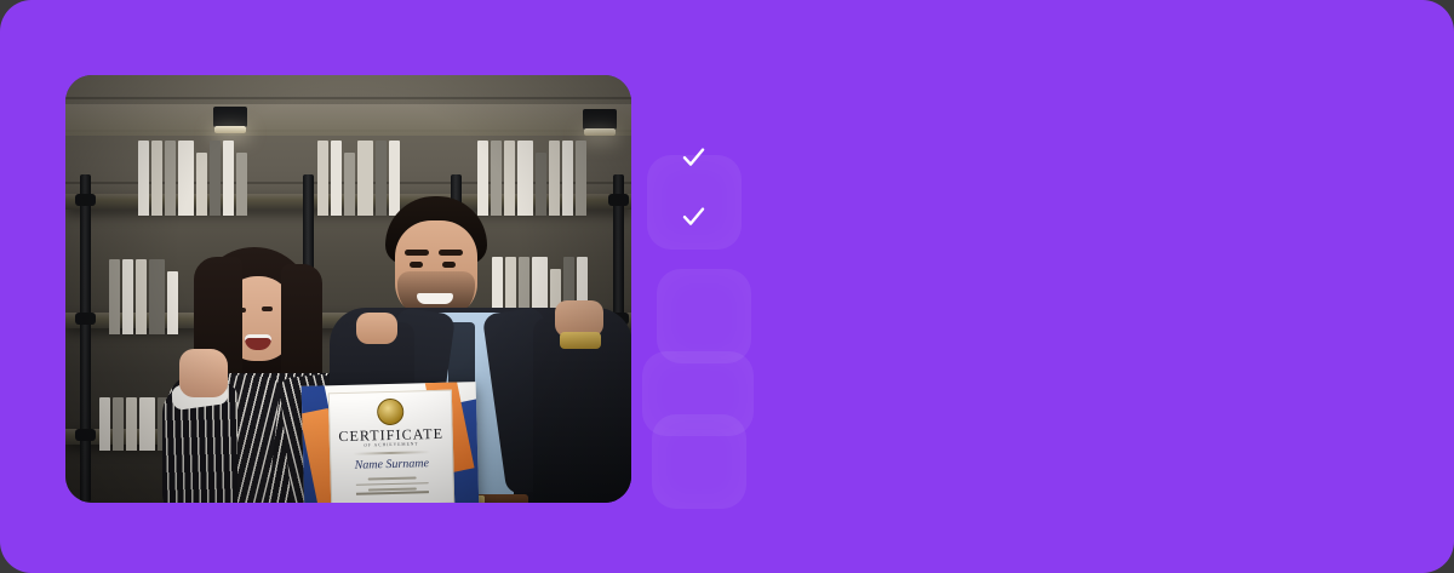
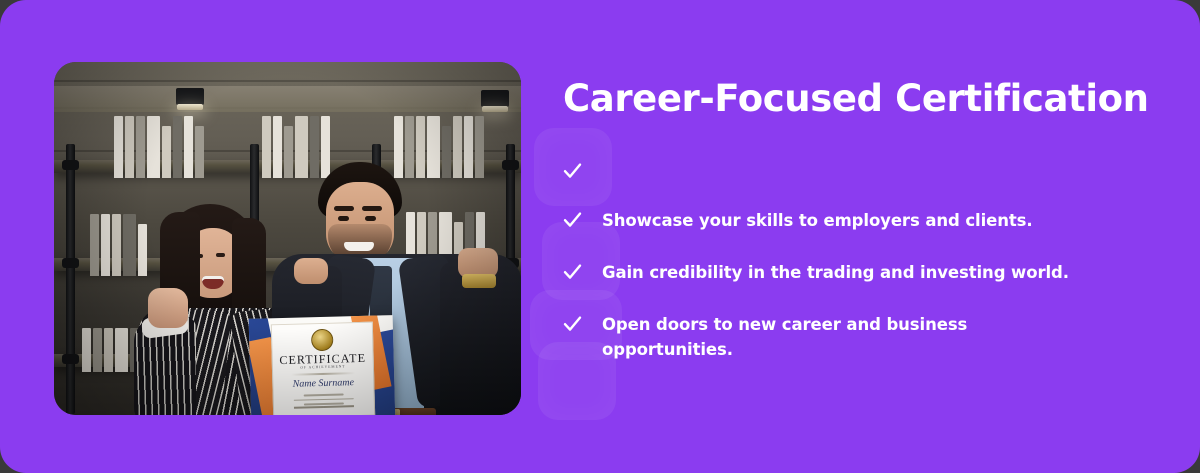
+ Career-Focused Certification
+ Showcase your skills to employers and clients.
+ Gain credibility in the trading and investing world.
+ Open doors to new career and business opportunities.
